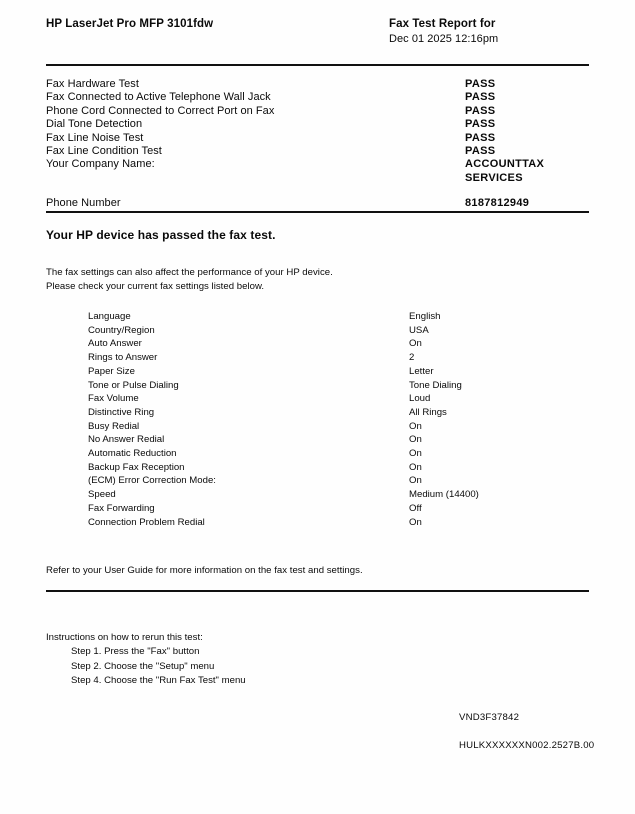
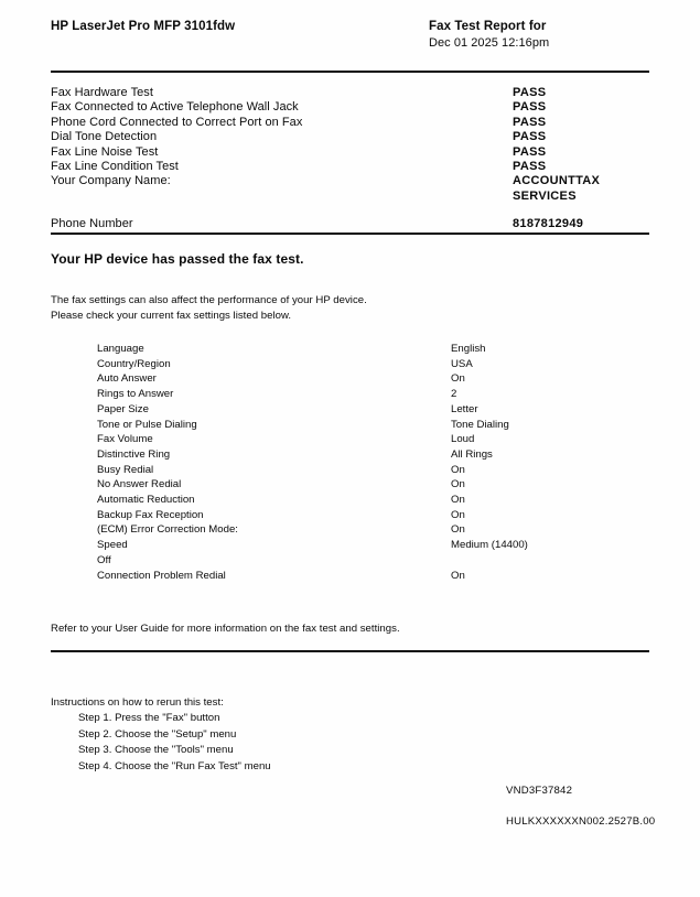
  HP LaserJet Pro MFP 3101fdw
  Fax Test Report for
  Dec 01 2025 12:16pm
  Fax Hardware Test
  PASS
  Fax Connected to Active Telephone Wall Jack
  PASS
  Phone Cord Connected to Correct Port on Fax
  PASS
  Dial Tone Detection
  PASS
  Fax Line Noise Test
  PASS
  Fax Line Condition Test
  PASS
  Your Company Name:
  ACCOUNTTAX
  SERVICES
  Phone Number
  8187812949
  Your HP device has passed the fax test.
  The fax settings can also affect the performance of your HP device.
  Please check your current fax settings listed below.
  Language
  English
  Country/Region
  USA
  Auto Answer
  On
  Rings to Answer
  2
  Paper Size
  Letter
  Tone or Pulse Dialing
  Tone Dialing
  Fax Volume
  Loud
  Distinctive Ring
  All Rings
  Busy Redial
  On
  No Answer Redial
  On
  Automatic Reduction
  On
  Backup Fax Reception
  On
  (ECM) Error Correction Mode:
  On
  Speed
  Medium (14400)
- Fax Forwarding
  Off
  Connection Problem Redial
  On
  Refer to your User Guide for more information on the fax test and settings.
  Instructions on how to rerun this test:
  Step 1. Press the "Fax" button
  Step 2. Choose the "Setup" menu
+ Step 3. Choose the "Tools" menu
  Step 4. Choose the "Run Fax Test" menu
  VND3F37842
  HULKXXXXXXN002.2527B.00
